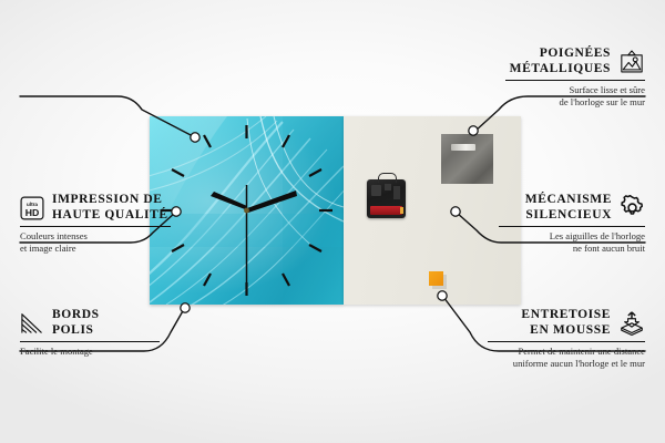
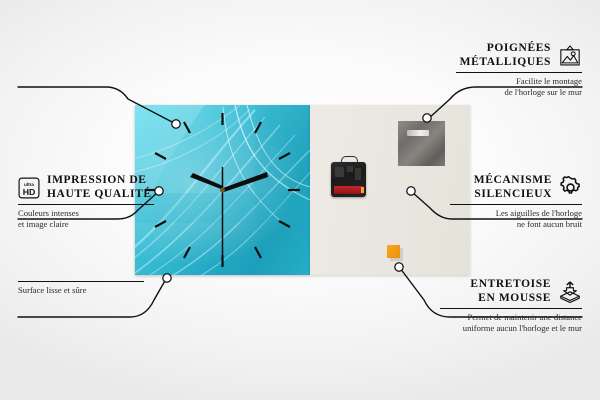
  HD
  IMPRESSION DE
  HAUTE QUALITÉ
  Couleurs intenses
  et image claire
- BORDS
- POLIS
- Facilite le montage
+ Surface lisse et sûre
  POIGNÉES
  MÉTALLIQUES
- Surface lisse et sûre
+ Facilite le montage
  de l'horloge sur le mur
  MÉCANISME
  SILENCIEUX
  Les aiguilles de l'horloge
  ne font aucun bruit
  ENTRETOISE
  EN MOUSSE
  Permet de maintenir une distance
  uniforme aucun l'horloge et le mur
